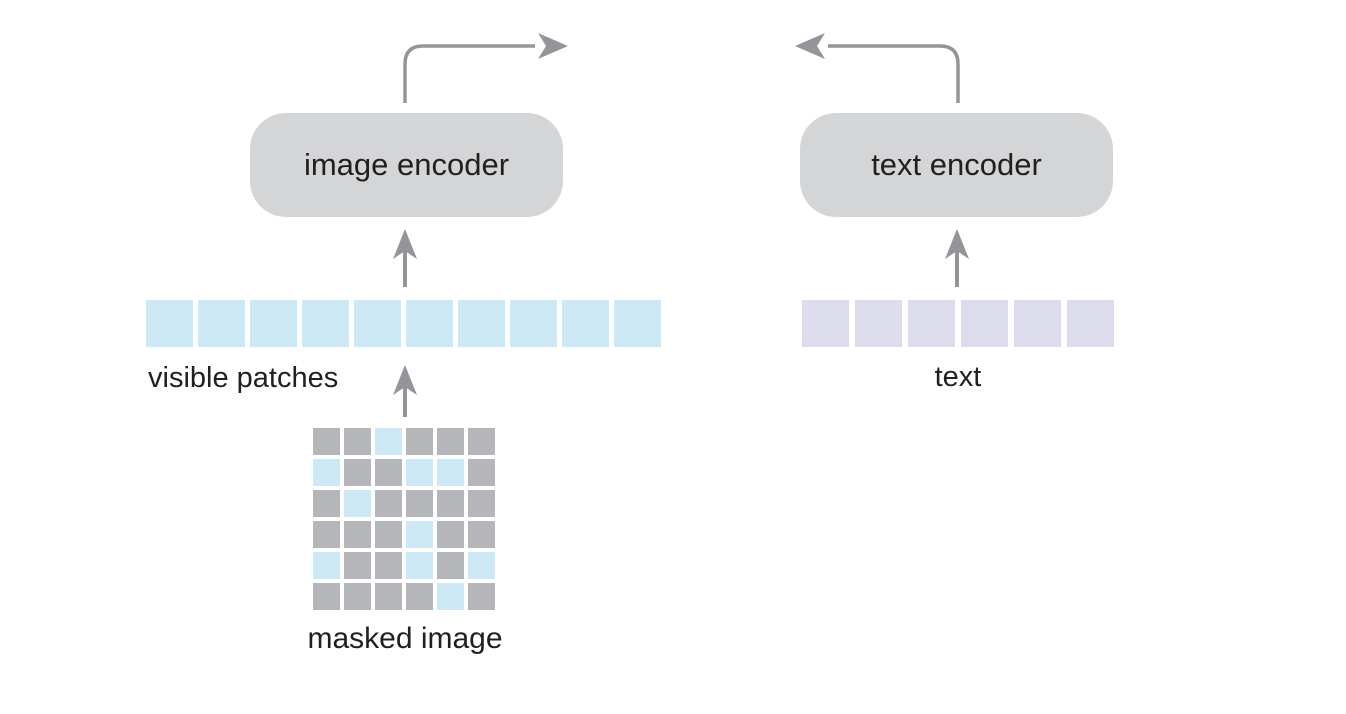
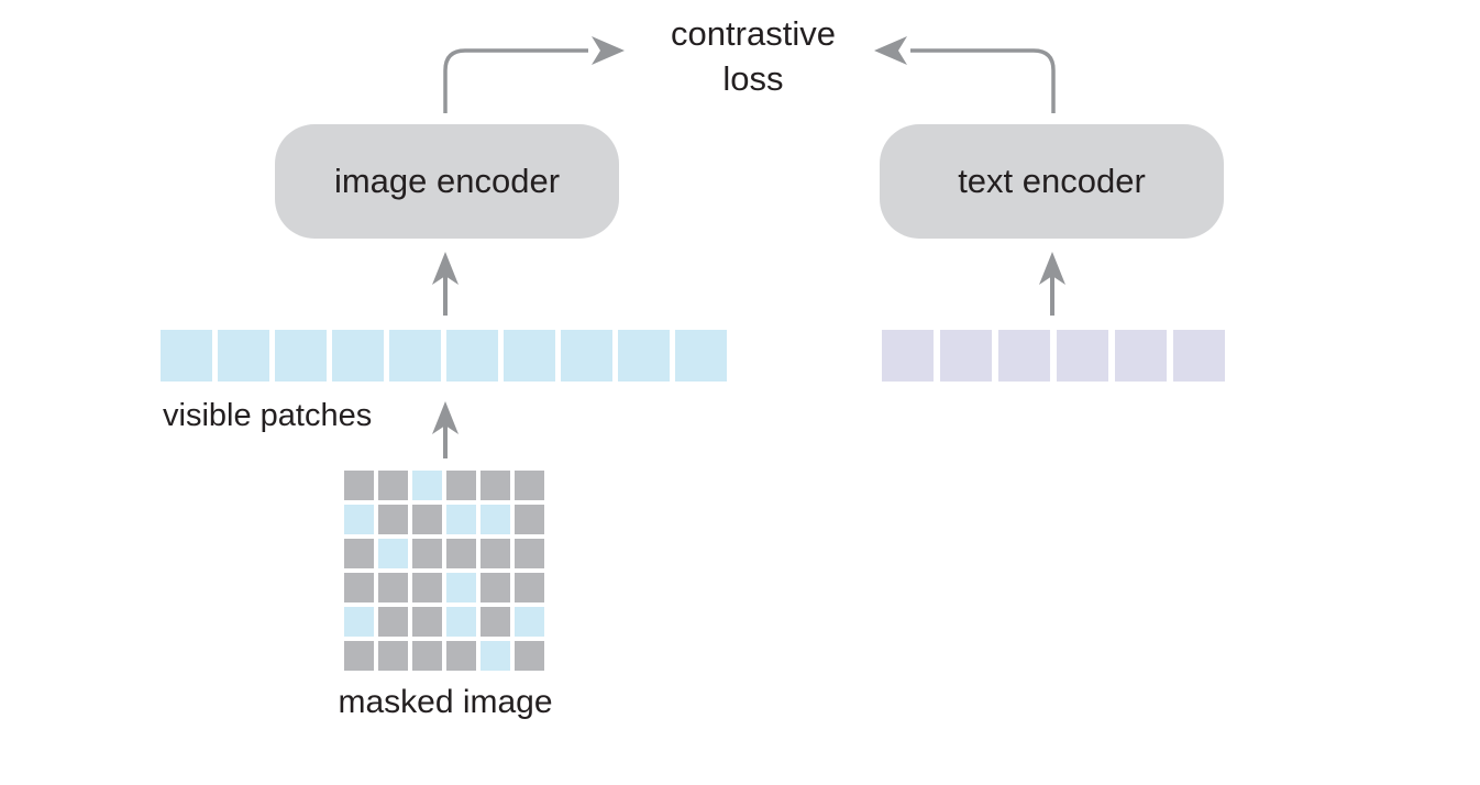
+ contrastive
+ loss
  image encoder
  text encoder
  visible patches
- text
  masked image
